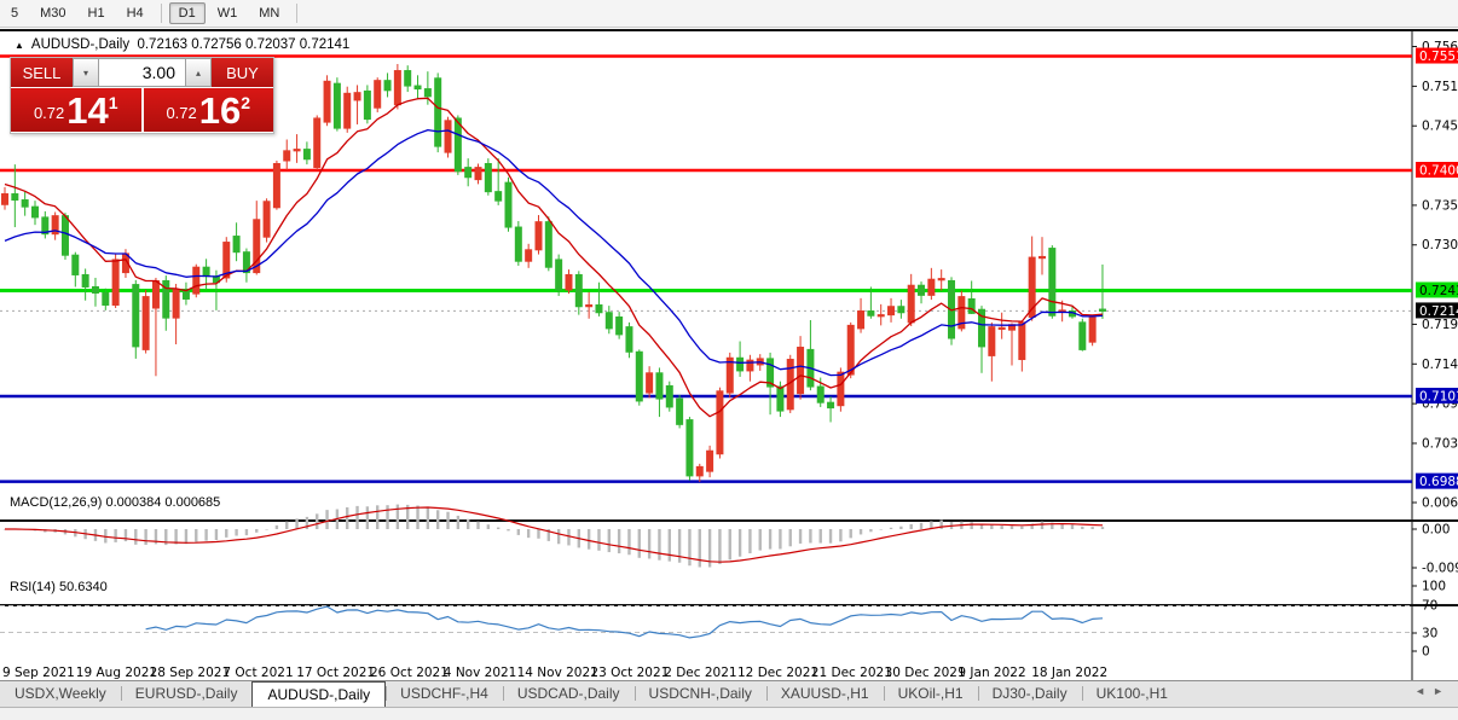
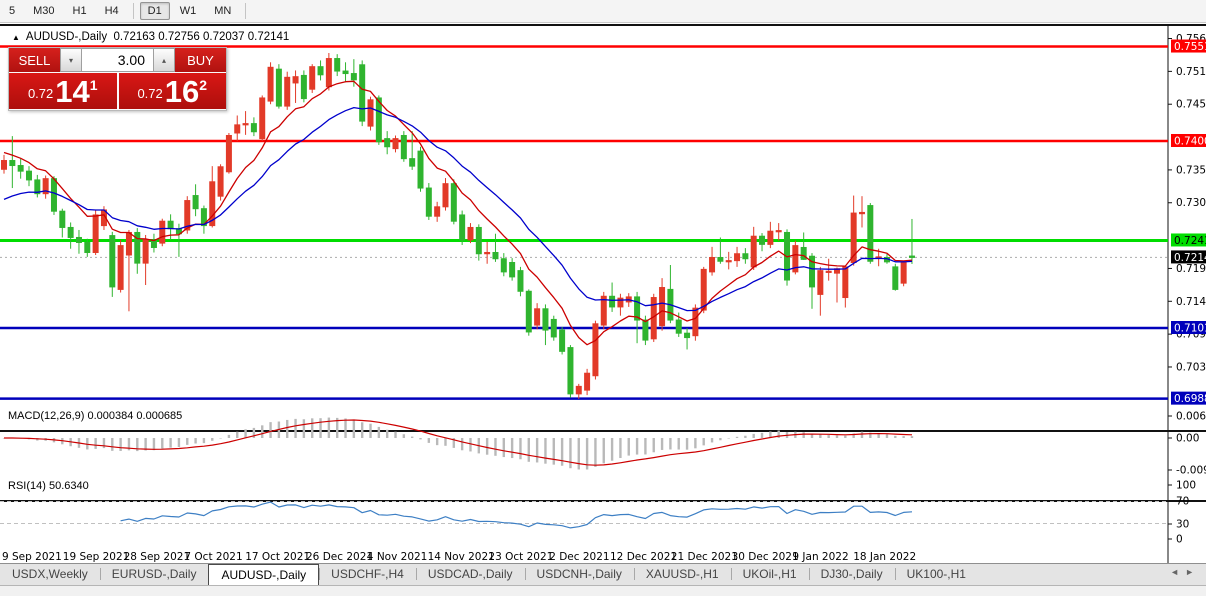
  5
  M30
  H1
  H4
  D1
  W1
  MN
  ▲ AUDUSD-,Daily 0.72163 0.72756 0.72037 0.72141
  0.756
  0.751
  0.745
  0.735
  0.730
  0.719
  0.714
  0.709
  0.703
  0.755
  0.740
  0.724
  0.710
  0.698
  0.721
  0.00
  100
  70
  30
  0
  9 Sep 2021
- 19 Aug 2021
+ 19 Sep 2021
  28 Sep 2021
  7 Oct 2021
  17 Oct 2021
- 26 Oct 2021
+ 26 Dec 2021
  4 Nov 2021
  14 Nov 2021
  23 Oct 2021
  2 Dec 2021
  12 Dec 2021
  21 Dec 2021
  30 Dec 2021
  9 Jan 2022
  18 Jan 2022
  SELL
  ▾
  3.00
  ▴
  BUY
  0.72
  14
  1
  0.72
  16
  2
  MACD(12,26,9) 0.000384 0.000685
  RSI(14) 50.6340
  USDX,Weekly
  EURUSD-,Daily
  AUDUSD-,Daily
  USDCHF-,H4
  USDCAD-,Daily
  USDCNH-,Daily
  XAUUSD-,H1
  UKOil-,H1
  DJ30-,Daily
  UK100-,H1
  ◄►
